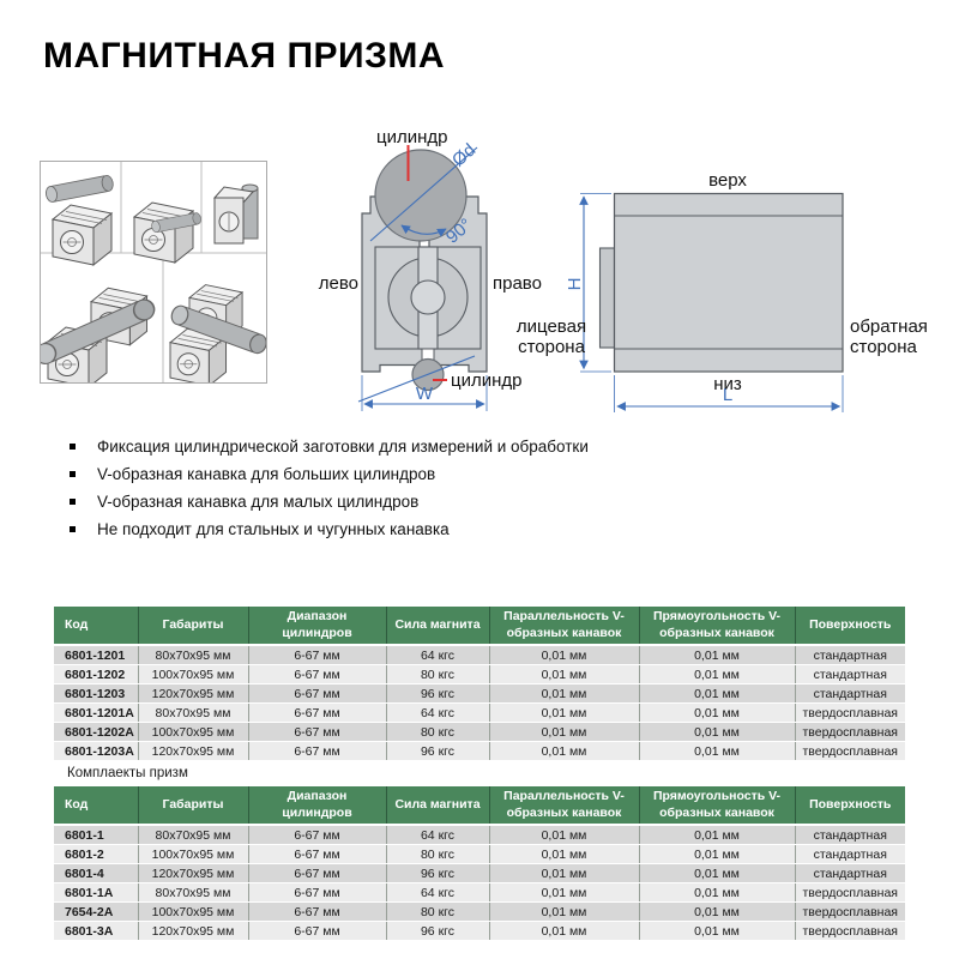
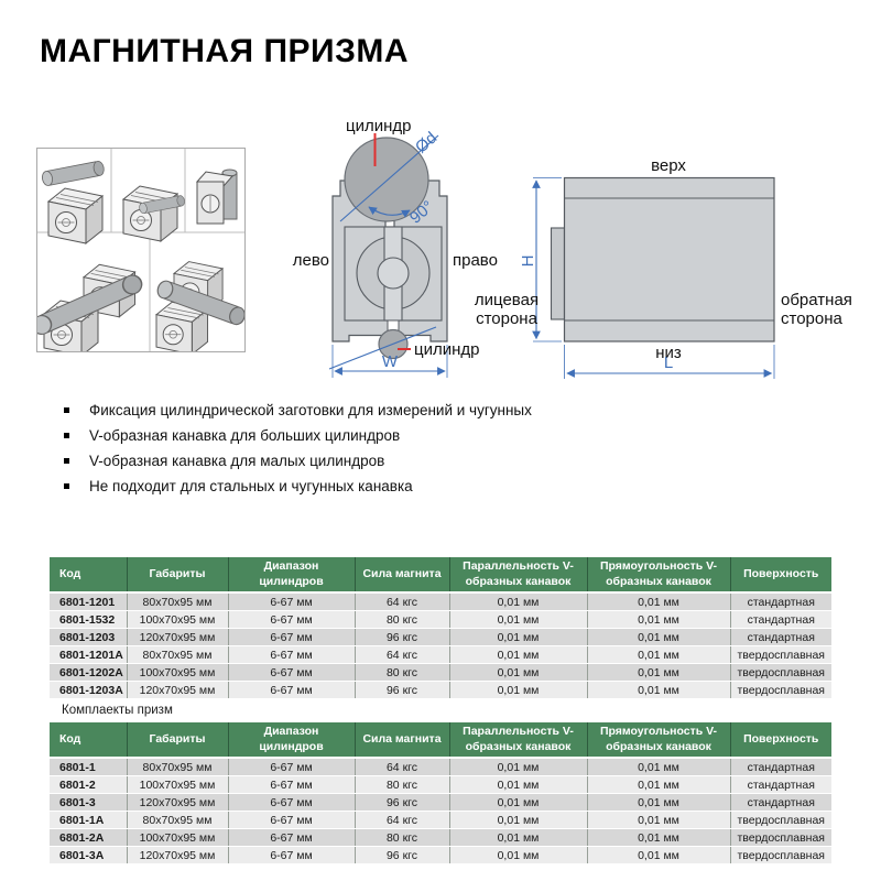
  МАГНИТНАЯ ПРИЗМА
  цилиндр
  лево
  право
  цилиндр
  W
  верх
  низ
  лицевая
  сторона
  обратная
  сторона
  L
- Фиксация цилиндрической заготовки для измерений и обработки
+ Фиксация цилиндрической заготовки для измерений и чугунных
  V-образная канавка для больших цилиндров
  V-образная канавка для малых цилиндров
  Не подходит для стальных и чугунных канавка
  Код	Габариты	Диапазон цилиндров	Сила магнита	Параллельность V-образных канавок	Прямоугольность V-образных канавок	Поверхность
  6801-1201	80x70x95 мм	6-67 мм	64 кгс	0,01 мм	0,01 мм	стандартная
- 6801-1202	100x70x95 мм	6-67 мм	80 кгс	0,01 мм	0,01 мм	стандартная
+ 6801-1532	100x70x95 мм	6-67 мм	80 кгс	0,01 мм	0,01 мм	стандартная
  6801-1203	120x70x95 мм	6-67 мм	96 кгс	0,01 мм	0,01 мм	стандартная
  6801-1201A	80x70x95 мм	6-67 мм	64 кгс	0,01 мм	0,01 мм	твердосплавная
  6801-1202A	100x70x95 мм	6-67 мм	80 кгс	0,01 мм	0,01 мм	твердосплавная
  6801-1203A	120x70x95 мм	6-67 мм	96 кгс	0,01 мм	0,01 мм	твердосплавная
  Комплаекты призм
  Код	Габариты	Диапазон цилиндров	Сила магнита	Параллельность V-образных канавок	Прямоугольность V-образных канавок	Поверхность
  6801-1	80x70x95 мм	6-67 мм	64 кгс	0,01 мм	0,01 мм	стандартная
  6801-2	100x70x95 мм	6-67 мм	80 кгс	0,01 мм	0,01 мм	стандартная
- 6801-4	120x70x95 мм	6-67 мм	96 кгс	0,01 мм	0,01 мм	стандартная
+ 6801-3	120x70x95 мм	6-67 мм	96 кгс	0,01 мм	0,01 мм	стандартная
  6801-1A	80x70x95 мм	6-67 мм	64 кгс	0,01 мм	0,01 мм	твердосплавная
- 7654-2A	100x70x95 мм	6-67 мм	80 кгс	0,01 мм	0,01 мм	твердосплавная
+ 6801-2A	100x70x95 мм	6-67 мм	80 кгс	0,01 мм	0,01 мм	твердосплавная
  6801-3A	120x70x95 мм	6-67 мм	96 кгс	0,01 мм	0,01 мм	твердосплавная
